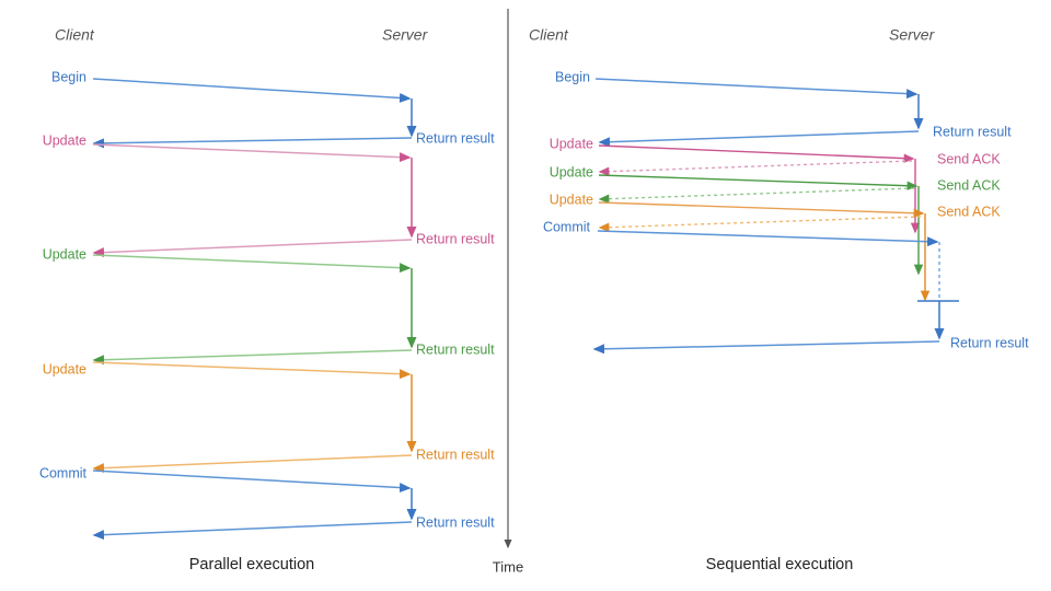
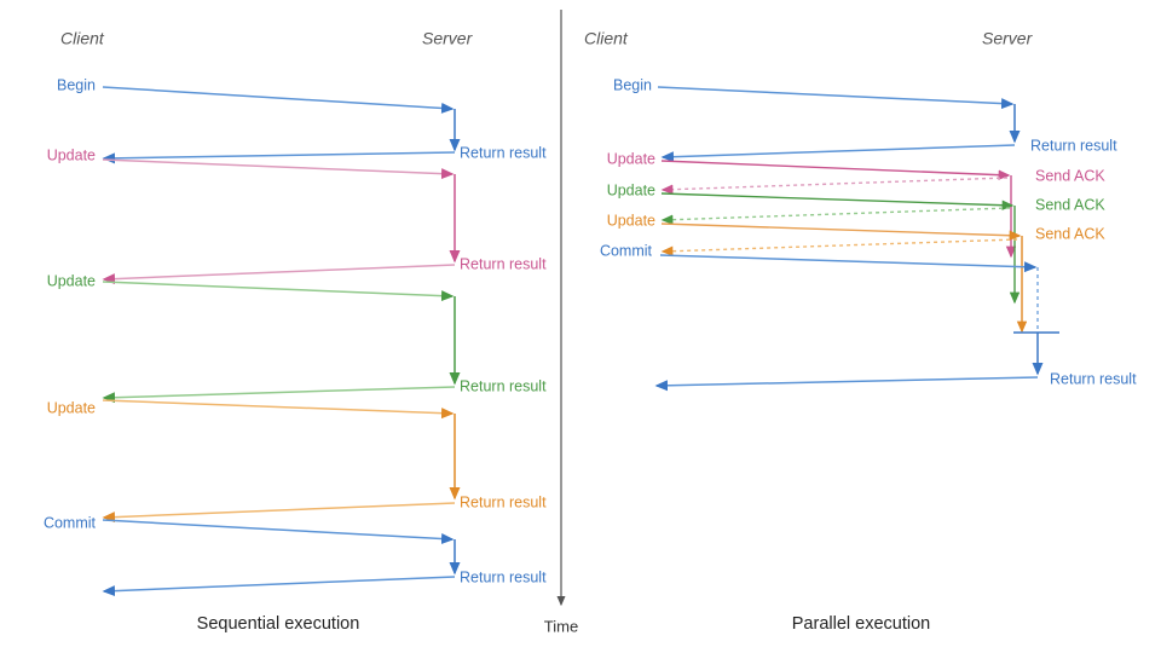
  Time
  Client
  Server
  Begin
  Return result
  Update
  Return result
  Update
  Return result
  Update
  Return result
  Commit
  Return result
- Parallel execution
+ Sequential execution
  Client
  Server
  Begin
  Return result
  Update
  Send ACK
  Update
  Send ACK
  Update
  Send ACK
  Commit
  Return result
- Sequential execution
+ Parallel execution
